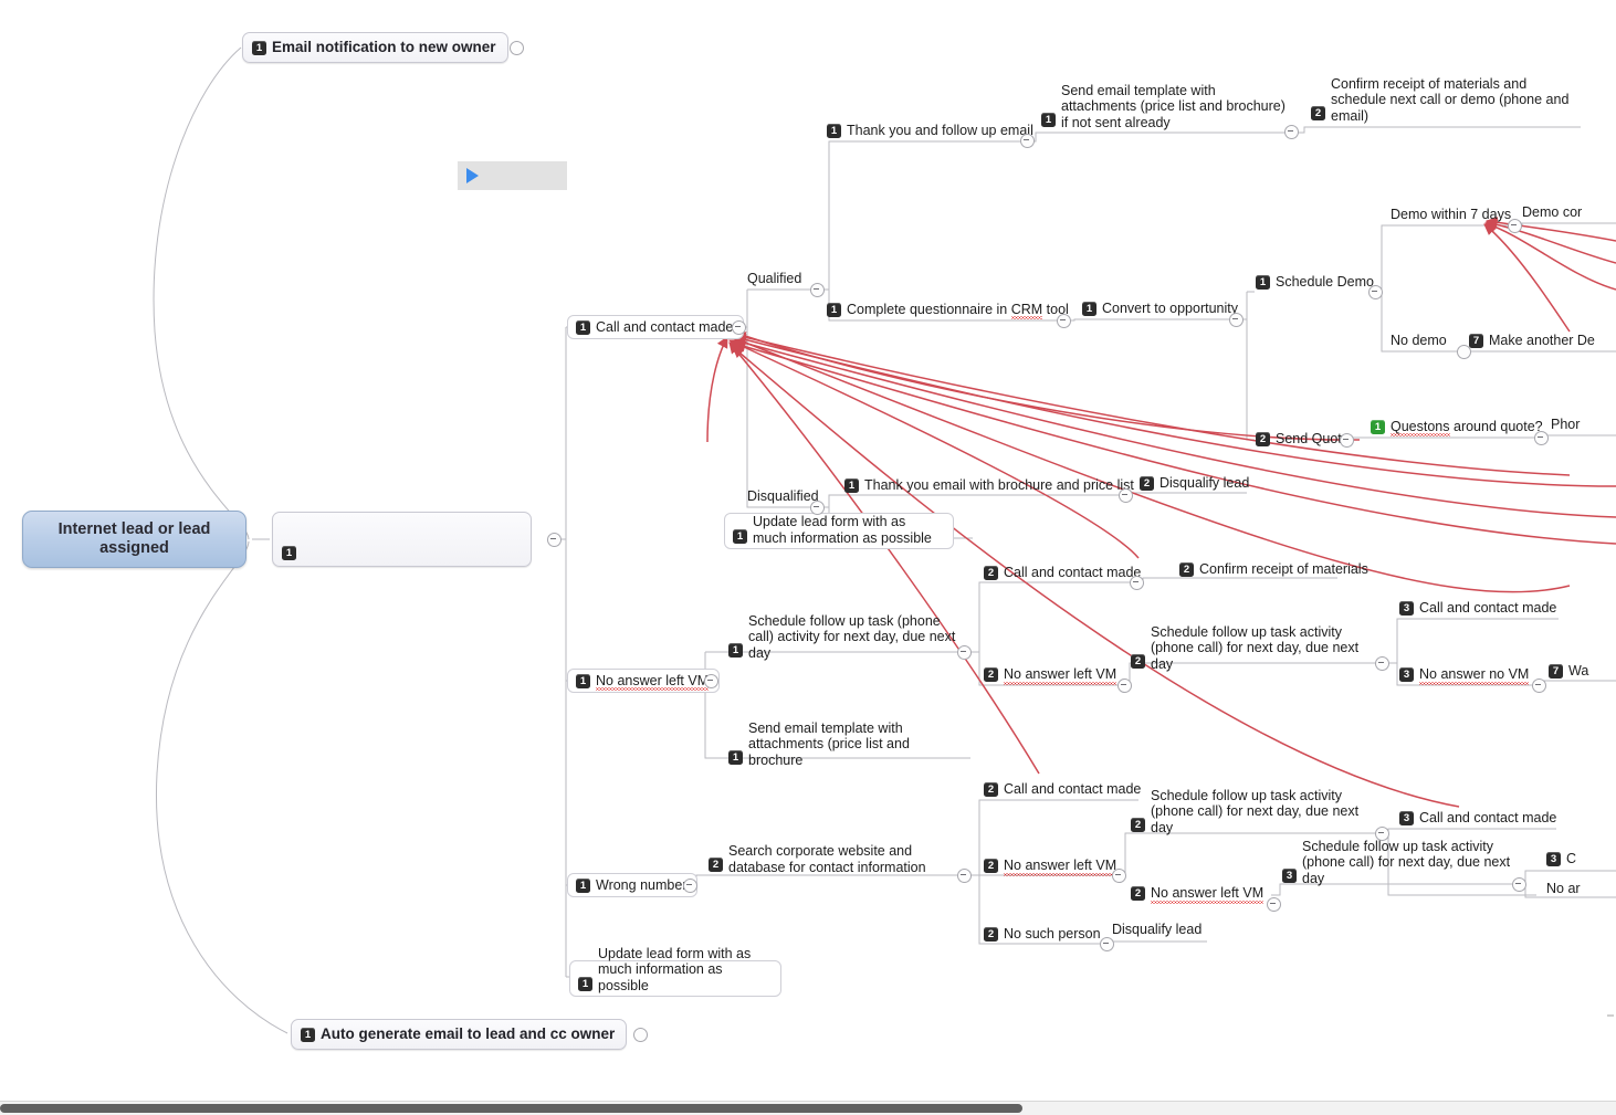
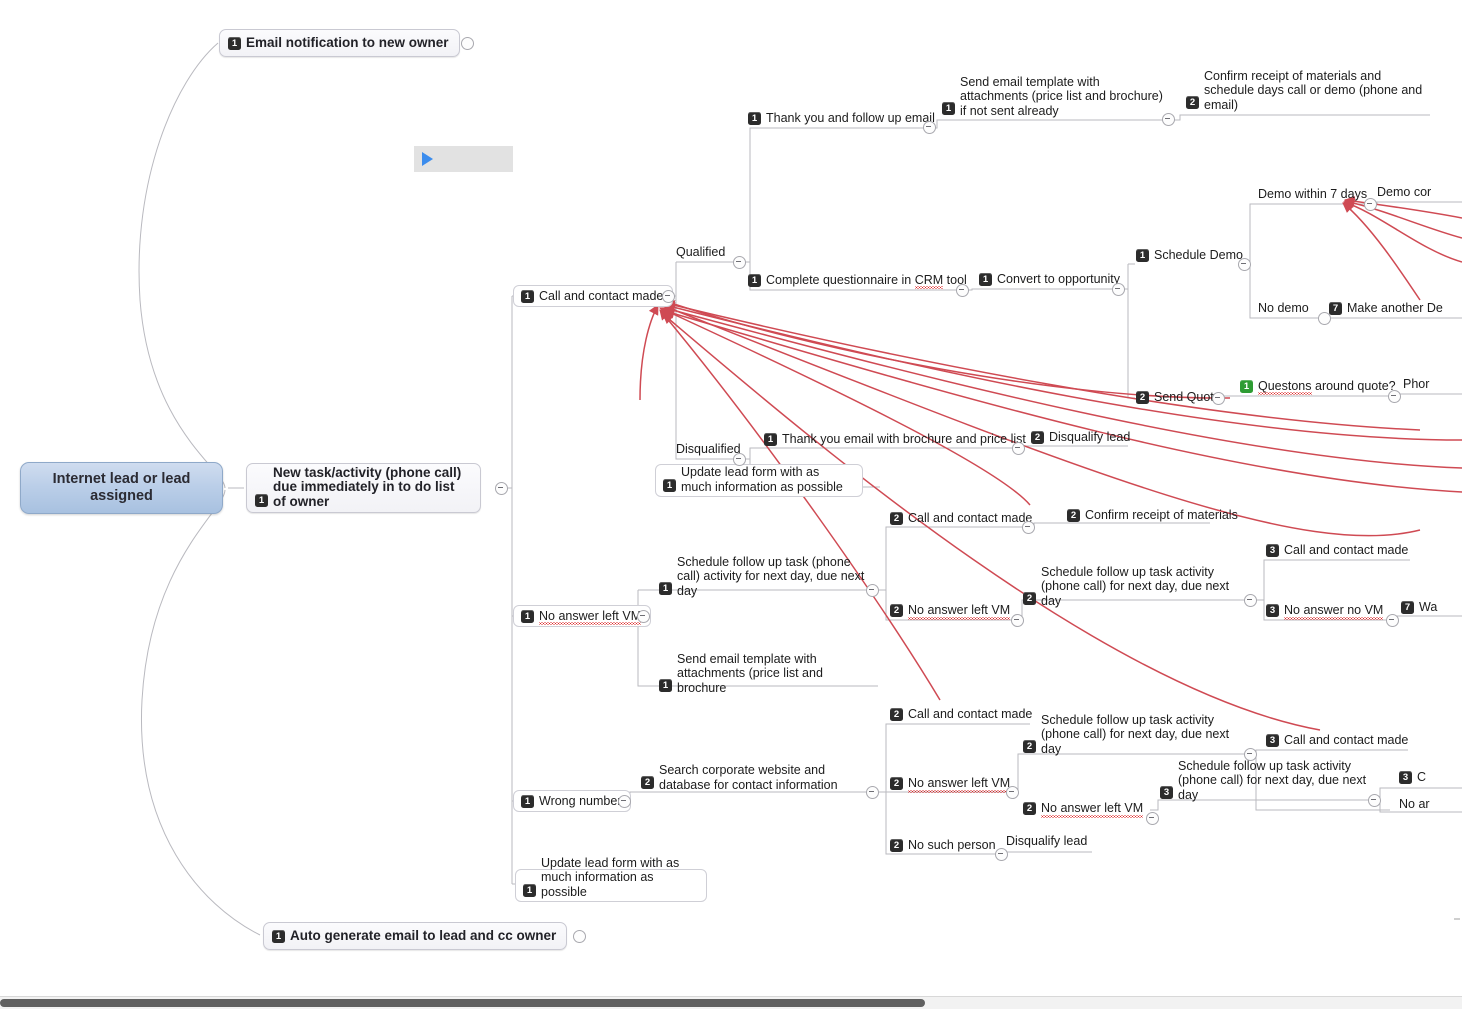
  Internet lead or lead assigned
  1
  Email notification to new owner
  1
  Auto generate email to lead and cc owner
  1
+ New task/activity (phone call) due immediately in to do list of owner
  1
  Call and contact made
  1
  No answer left VM
  1
  Wrong numbe
  1
  Update lead form with as much information as possible
  Qualified
  Disqualified
  1
  Update lead form with as much information as possible
  1
  Thank you and follow up email
  1
  Send email template with attachments (price list and brochure) if not sent already
  2
- Confirm receipt of materials and schedule next call or demo (phone and email)
+ Confirm receipt of materials and schedule days call or demo (phone and email)
  1
  Complete questionnaire in CRM tool
  1
  Convert to opportunity
  1
  Schedule Demo
  Demo within 7 days
  Demo cor
  No demo
  7
  Make another De
  2
  Send Quo
  1
  Questons around quote?
  Phor
  1
  Thank you email with brochure and price list
  2
  Disqualify lead
  1
  Schedule follow up task (phone call) activity for next day, due next day
  1
  Send email template with attachments (price list and brochure
  2
  Call and contact made
  2
  Confirm receipt of materials
  2
  No answer left VM
  2
  Schedule follow up task activity (phone call) for next day, due next day
  3
  Call and contact made
  3
  No answer no VM
  7
  Wa
  2
  Search corporate website and database for contact information
  2
  Call and contact made
  2
  No answer left VM
  2
  Schedule follow up task activity (phone call) for next day, due next day
  3
  Call and contact made
  2
  No answer left VM
  3
  Schedule follow up task activity (phone call) for next day, due next day
  3
  C
  No ar
  2
  No such person
  Disqualify lead
